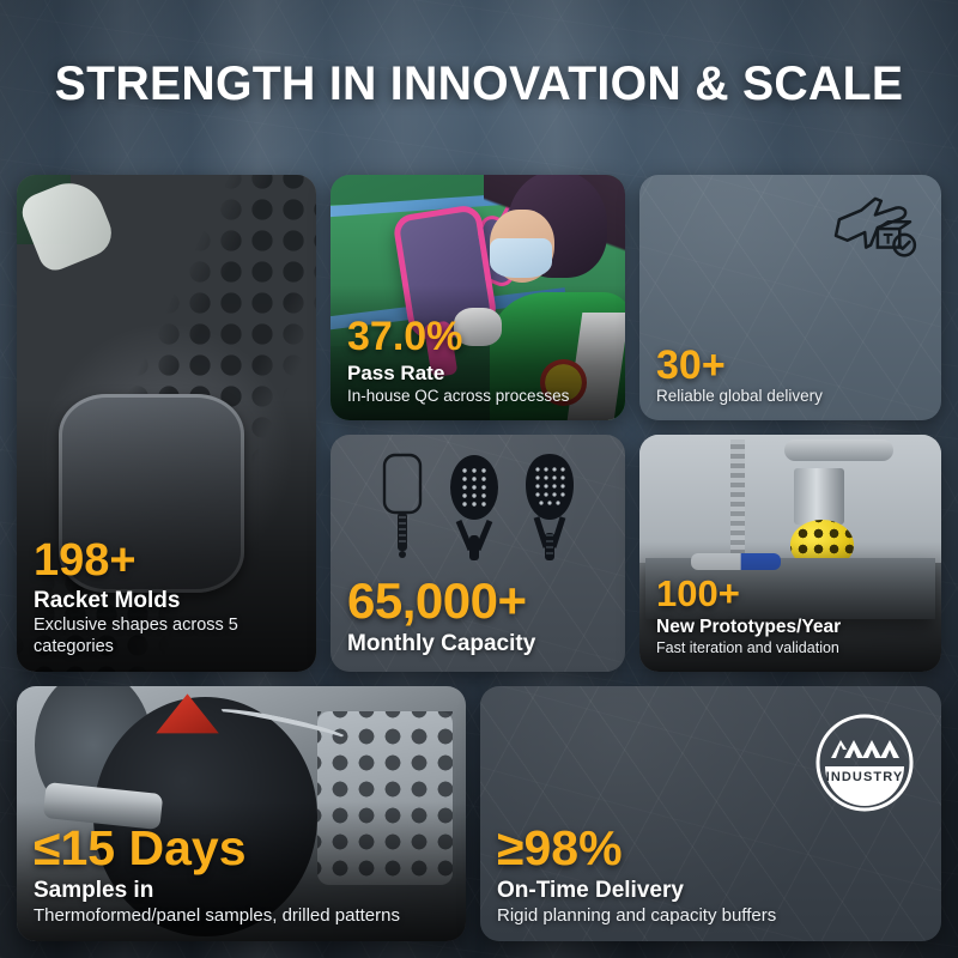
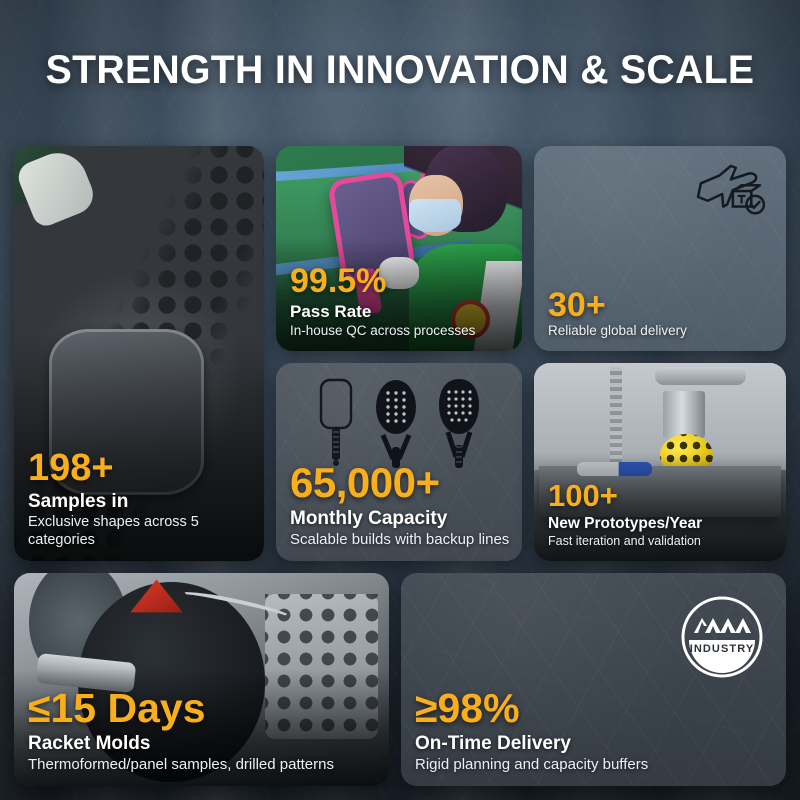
  STRENGTH IN INNOVATION & SCALE
  198+
- Racket Molds
+ Samples in
  Exclusive shapes across 5 categories
- 37.0%
+ 99.5%
  Pass Rate
  In-house QC across processes
  30+
  Reliable global delivery
  65,000+
  Monthly Capacity
+ Scalable builds with backup lines
  100+
  New Prototypes/Year
  Fast iteration and validation
  ≤15 Days
- Samples in
+ Racket Molds
  Thermoformed/panel samples, drilled patterns
  INDUSTRY
  ≥98%
  On-Time Delivery
  Rigid planning and capacity buffers
